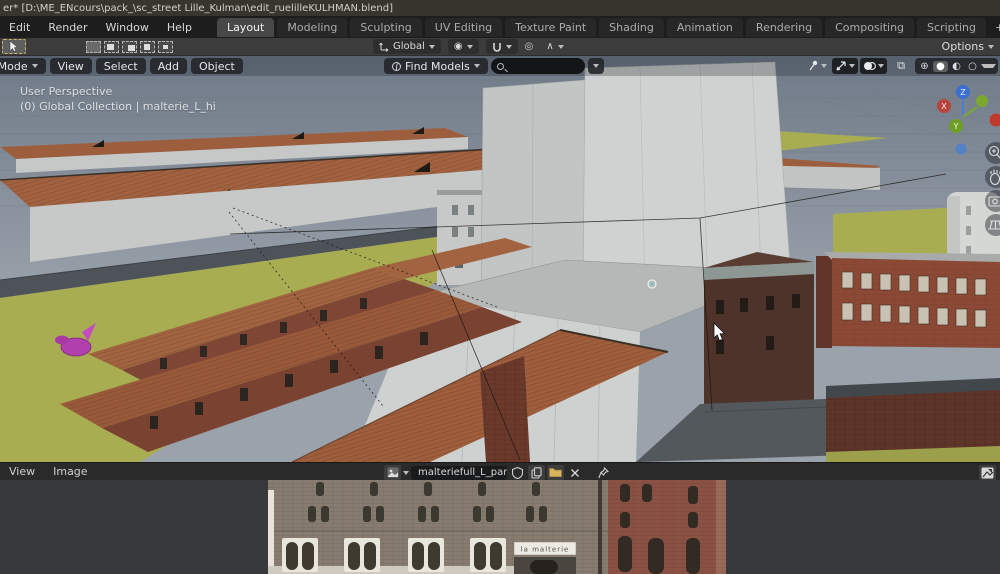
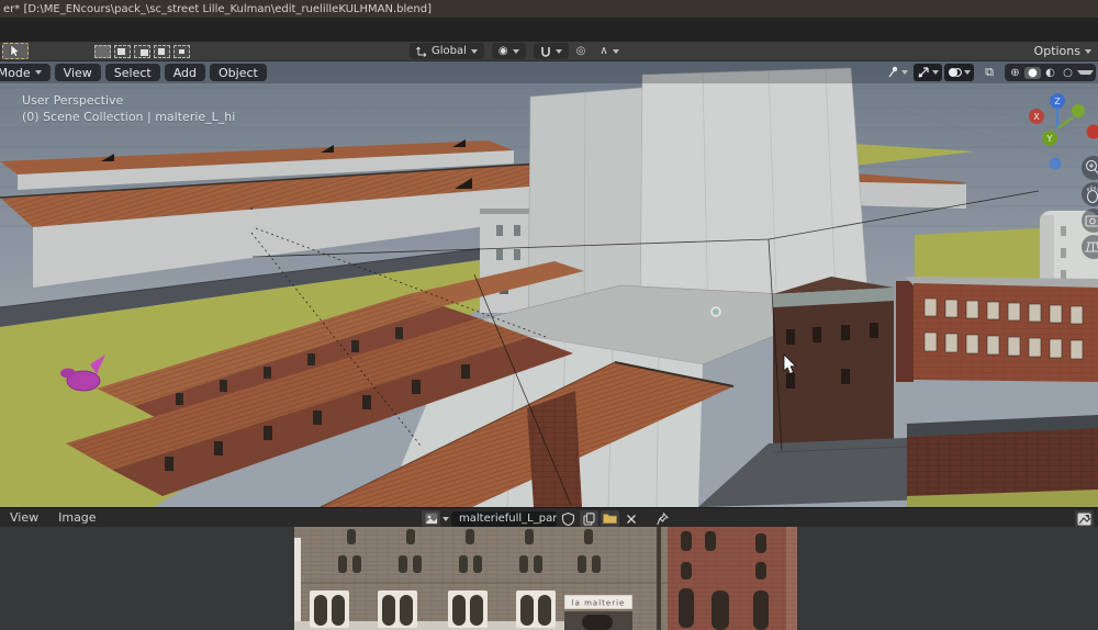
  er* [D:\ME_ENcours\pack_\sc_street Lille_Kulman\edit_ruelilleKULHMAN.blend]
- Edit
- Render
- Window
- Help
- Layout
- Modeling
- Sculpting
- UV Editing
- Texture Paint
- Shading
- Animation
- Rendering
- Compositing
- Scripting
  Global
  ◉
  ◎
  ∧
  Options
  Z
  X
  Y
  View
  Select
  Add
  Object
- Find Models
  ⧉
  ⊕
  ●
  ◐
  ○
  User Perspective
- (0) Global Collection | malterie_L_hi
+ (0) Scene Collection | malterie_L_hi
  View
  Image
  malteriefull_L_par
  la malterie
